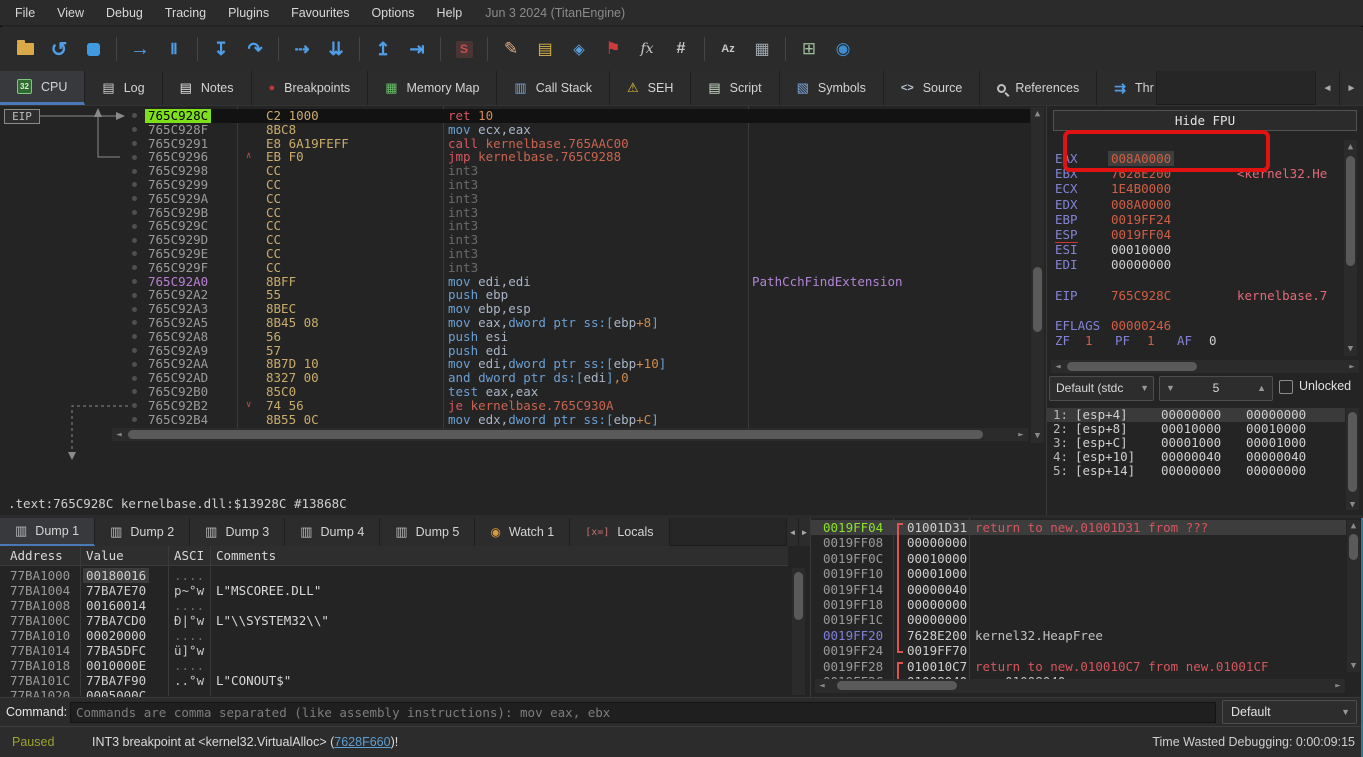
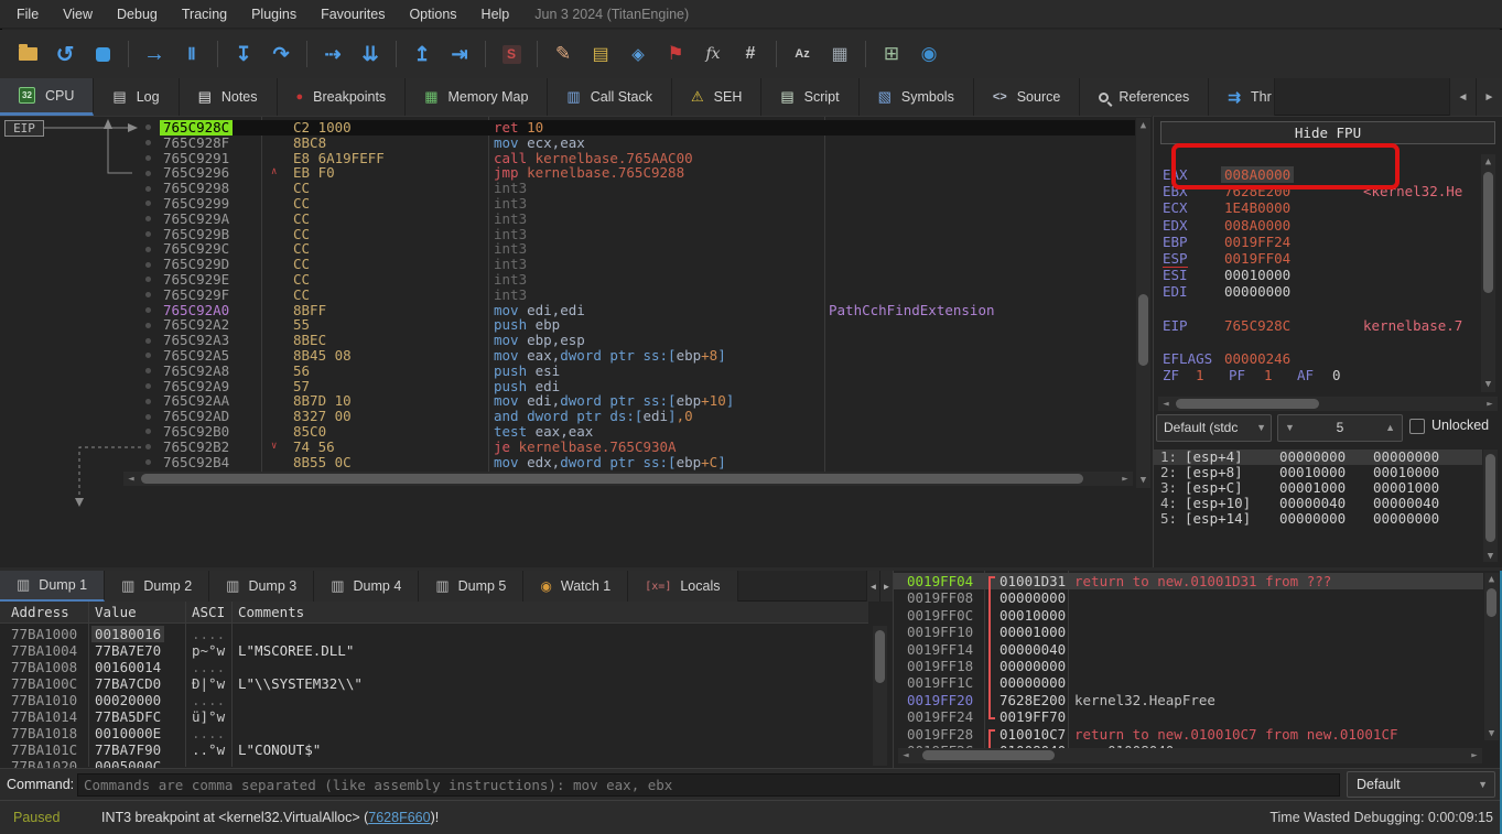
  File
  View
  Debug
  Tracing
  Plugins
  Favourites
  Options
  Help
  Jun 3 2024 (TitanEngine)
  ↺
  →
  Ⅱ
  ↧
  ↷
  ⇢
  ⇊
  ↥
  ⇥
  S
  ✎
  ▤
  ◈
  ⚑
  fx
  #
  Az
  ▦
  ⊞
  ◉
  32
  CPU
  ▤
  Log
  ▤
  Notes
  ●
  Breakpoints
  ▦
  Memory Map
  ▥
  Call Stack
  ⚠
  SEH
  ▤
  Script
  ▧
  Symbols
  <>
  Source
  References
  ⇉
  Thr
  ◄
  ►
  765C928C
  C2 1000
  ret 10
  765C928F
  8BC8
  mov ecx,eax
  765C9291
  E8 6A19FEFF
  call kernelbase.765AAC00
  765C9296
  ∧
  EB F0
  jmp kernelbase.765C9288
  765C9298
  CC
  int3
  765C9299
  CC
  int3
  765C929A
  CC
  int3
  765C929B
  CC
  int3
  765C929C
  CC
  int3
  765C929D
  CC
  int3
  765C929E
  CC
  int3
  765C929F
  CC
  int3
  765C92A0
  8BFF
  mov edi,edi
  PathCchFindExtension
  765C92A2
  55
  push ebp
  765C92A3
  8BEC
  mov ebp,esp
  765C92A5
  8B45 08
  mov eax,dword ptr ss:[ebp+8]
  765C92A8
  56
  push esi
  765C92A9
  57
  push edi
  765C92AA
  8B7D 10
  mov edi,dword ptr ss:[ebp+10]
  765C92AD
  8327 00
  and dword ptr ds:[edi],0
  765C92B0
  85C0
  test eax,eax
  765C92B2
  ∨
  74 56
  je kernelbase.765C930A
  765C92B4
  8B55 0C
  mov edx,dword ptr ss:[ebp+C]
  ▲
  ▼
  ◄
  ►
- .text:765C928C kernelbase.dll:$13928C #13868C
  Hide FPU
  EAX
  008A0000
  EBX
  7628E200
  <kernel32.He
  ECX
  1E4B0000
  EDX
  008A0000
  EBP
  0019FF24
  ESP
  0019FF04
  ESI
  00010000
  EDI
  00000000
  EIP
  765C928C
  kernelbase.7
  EFLAGS
  00000246
  ZF
  1
  PF
  1
  AF
  0
  ▲
  ▼
  ◄
  ►
  Default (stdc
  ▼
  ▼
  5
  ▲
  Unlocked
  1:
  [esp+4]
  00000000
  00000000
  2:
  [esp+8]
  00010000
  00010000
  3:
  [esp+C]
  00001000
  00001000
  4:
  [esp+10]
  00000040
  00000040
  5:
  [esp+14]
  00000000
  00000000
  ▼
  ▥
  Dump 1
  ▥
  Dump 2
  ▥
  Dump 3
  ▥
  Dump 4
  ▥
  Dump 5
  ◉
  Watch 1
  [x=]
  Locals
  ◄
  ►
  Address
  Value
  ASCI
  Comments
  77BA1000
  00180016
  ....
  77BA1004
  77BA7E70
  p~°w
  L"MSCOREE.DLL"
  77BA1008
  00160014
  ....
  77BA100C
  77BA7CD0
  Ð|°w
  L"\\SYSTEM32\\"
  77BA1010
  00020000
  ....
  77BA1014
  77BA5DFC
  ü]°w
  77BA1018
  0010000E
  ....
  77BA101C
  77BA7F90
  ..°w
  L"CONOUT$"
  77BA1020
  0005000C
  ....
  0019FF04
  01001D31
  return to new.01001D31 from ???
  0019FF08
  00000000
  0019FF0C
  00010000
  0019FF10
  00001000
  0019FF14
  00000040
  0019FF18
  00000000
  0019FF1C
  00000000
  0019FF20
  7628E200
  kernel32.HeapFree
  0019FF24
  0019FF70
  0019FF28
  010010C7
  return to new.010010C7 from new.01001CF
  ▲
  ▼
  ◄
  ►
  Command:
  Commands are comma separated (like assembly instructions): mov eax, ebx
  Default
  ▼
  Paused
  INT3 breakpoint at <kernel32.VirtualAlloc> (7628F660)!
  Time Wasted Debugging: 0:00:09:15
